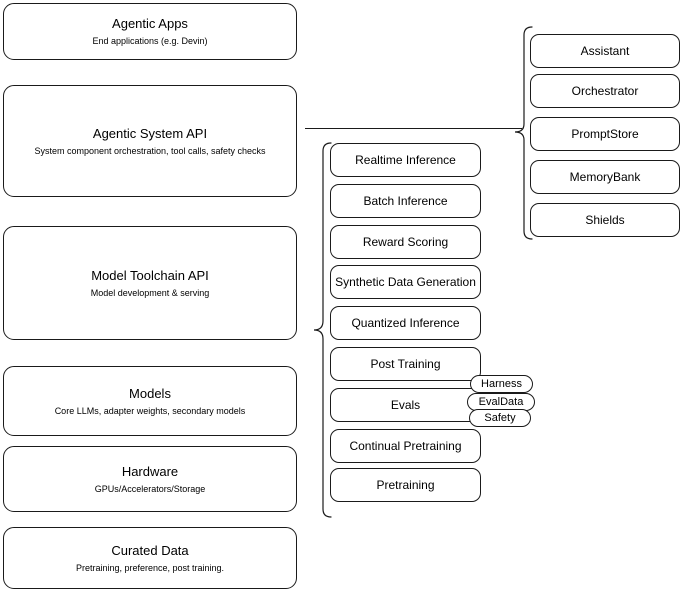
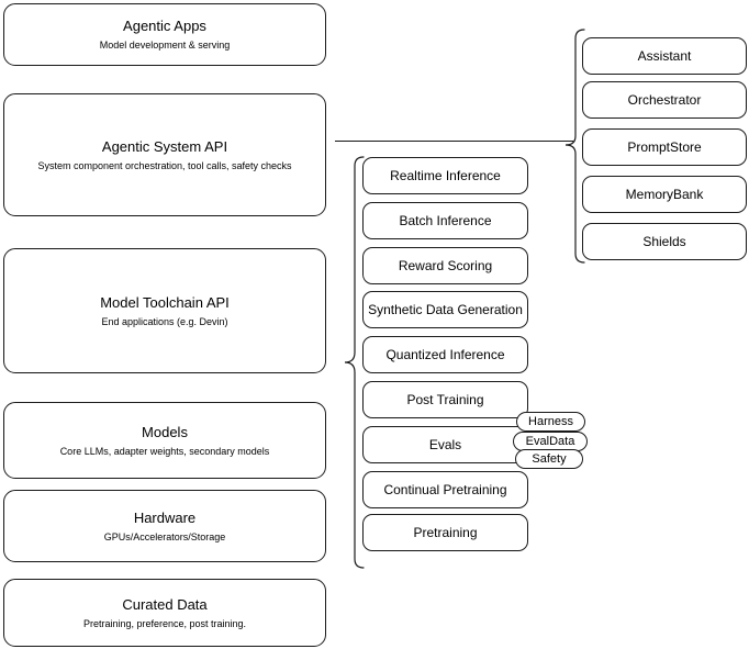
  Agentic Apps
- End applications (e.g. Devin)
+ Model development & serving
  Agentic System API
  System component orchestration, tool calls, safety checks
  Model Toolchain API
- Model development & serving
+ End applications (e.g. Devin)
  Models
  Core LLMs, adapter weights, secondary models
  Hardware
  GPUs/Accelerators/Storage
  Curated Data
  Pretraining, preference, post training.
  Realtime Inference
  Batch Inference
  Reward Scoring
  Synthetic Data Generation
  Quantized Inference
  Post Training
  Evals
  Continual Pretraining
  Pretraining
  Harness
  EvalData
  Safety
  Assistant
  Orchestrator
  PromptStore
  MemoryBank
  Shields
